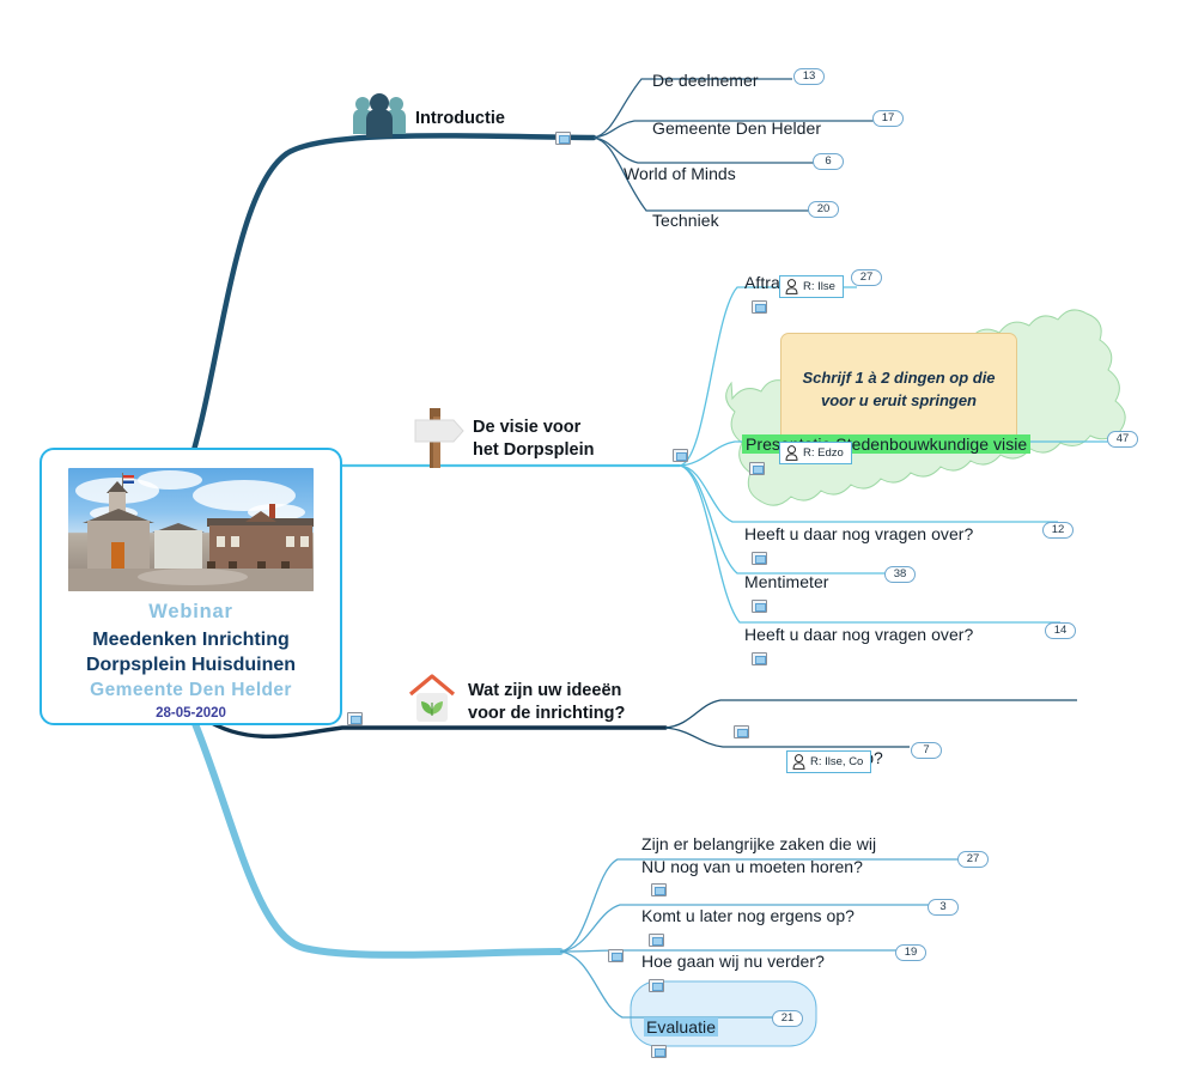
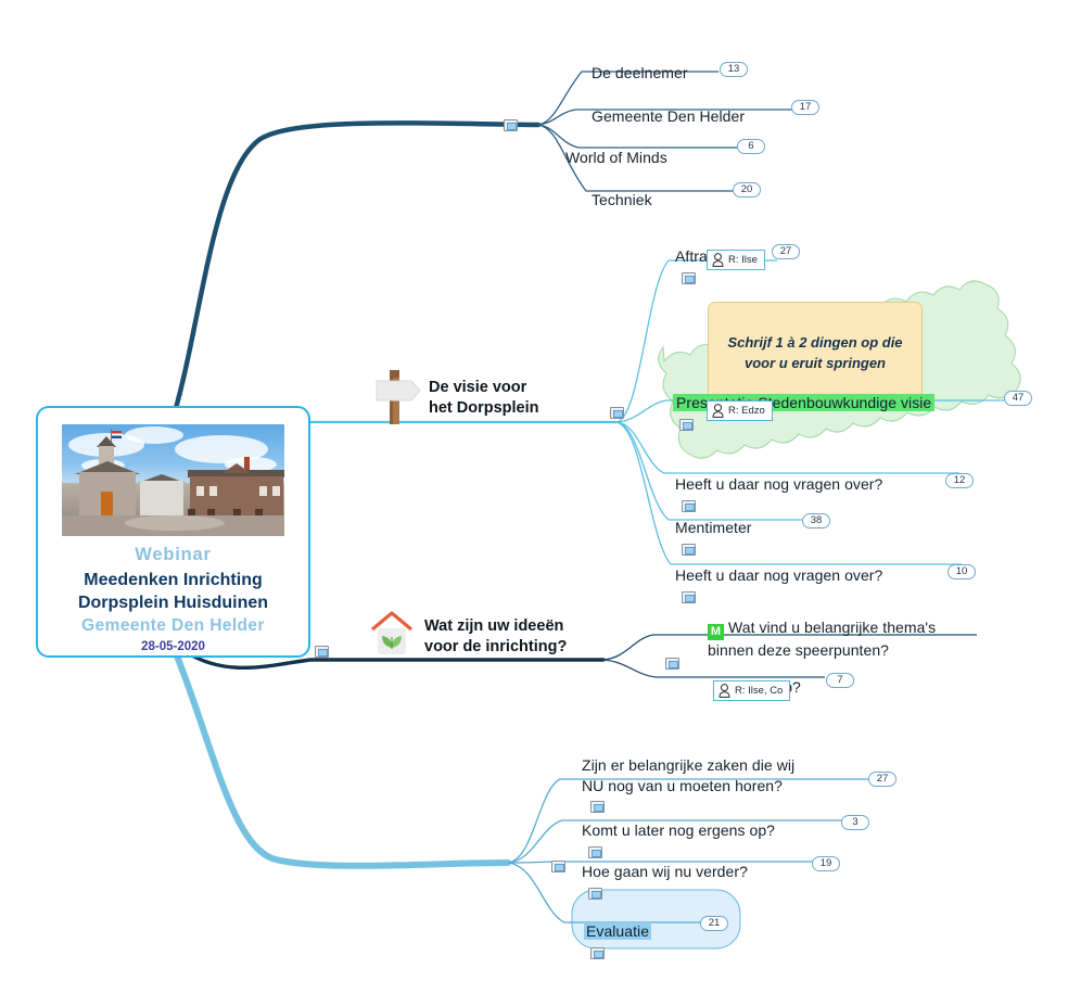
  Webinar
  Meedenken Inrichting
  Dorpsplein Huisduinen
  Gemeente Den Helder
  28-05-2020
- Introductie
  De deelnemer
  13
  Gemeente Den Helder
  17
  World of Minds
  6
  Techniek
  20
  De visie voor
  het Dorpsplein
  Aftra
  27
  R: Ilse
  Schrijf 1 à 2 dingen op die
  voor u eruit springen
  Presedenbouwkundige visie
  47
  R: Edzo
  Heeft u daar nog vragen over?
  12
  Mentimeter
  38
  Heeft u daar nog vragen over?
- 14
+ 10
  Wat zijn uw ideeën
  voor de inrichting?
+ M Wat vind u belangrijke thema's
+ binnen deze speerpunten?
  7
  R: Ilse, Co
  Zijn er belangrijke zaken die wij
  NU nog van u moeten horen?
  27
  Komt u later nog ergens op?
  3
  Hoe gaan wij nu verder?
  19
  Evaluatie
  21
